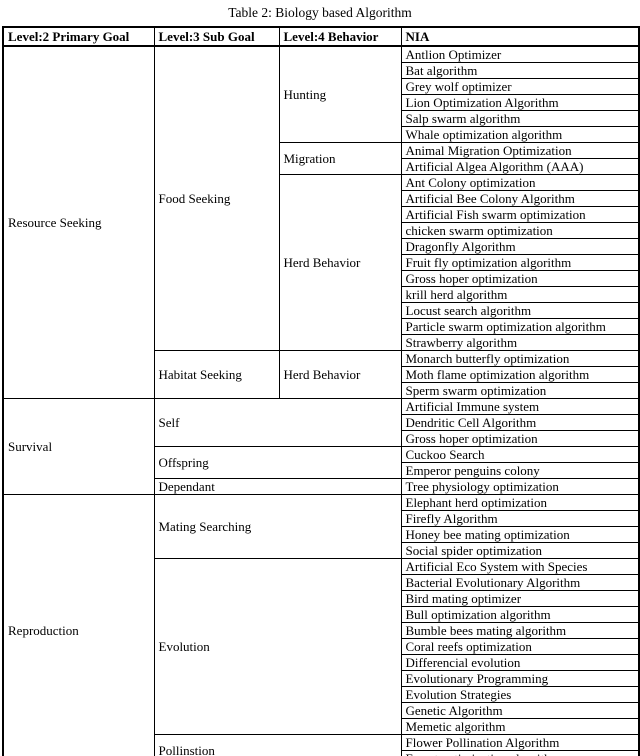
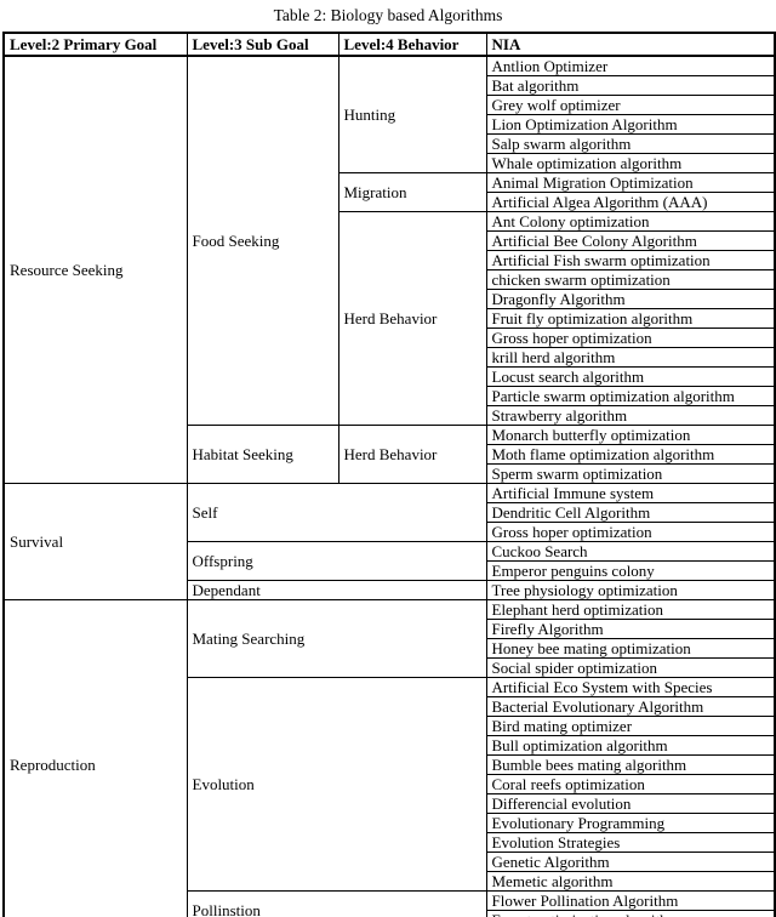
- Table 2: Biology based Algorithm
+ Table 2: Biology based Algorithms
  Level:2 Primary Goal	Level:3 Sub Goal	Level:4 Behavior	NIA
  Resource Seeking	Food Seeking	Hunting	Antlion Optimizer
  Bat algorithm
  Grey wolf optimizer
  Lion Optimization Algorithm
  Salp swarm algorithm
  Whale optimization algorithm
  Migration	Animal Migration Optimization
  Artificial Algea Algorithm (AAA)
  Herd Behavior	Ant Colony optimization
  Artificial Bee Colony Algorithm
  Artificial Fish swarm optimization
  chicken swarm optimization
  Dragonfly Algorithm
  Fruit fly optimization algorithm
  Gross hoper optimization
  krill herd algorithm
  Locust search algorithm
  Particle swarm optimization algorithm
  Strawberry algorithm
  Habitat Seeking	Herd Behavior	Monarch butterfly optimization
  Moth flame optimization algorithm
  Sperm swarm optimization
  Survival	Self	Artificial Immune system
  Dendritic Cell Algorithm
  Gross hoper optimization
  Offspring	Cuckoo Search
  Emperor penguins colony
  Dependant	Tree physiology optimization
  Reproduction	Mating Searching	Elephant herd optimization
  Firefly Algorithm
  Honey bee mating optimization
  Social spider optimization
  Evolution	Artificial Eco System with Species
  Bacterial Evolutionary Algorithm
  Bird mating optimizer
  Bull optimization algorithm
  Bumble bees mating algorithm
  Coral reefs optimization
  Differencial evolution
  Evolutionary Programming
  Evolution Strategies
  Genetic Algorithm
  Memetic algorithm
  Pollinstion	Flower Pollination Algorithm
